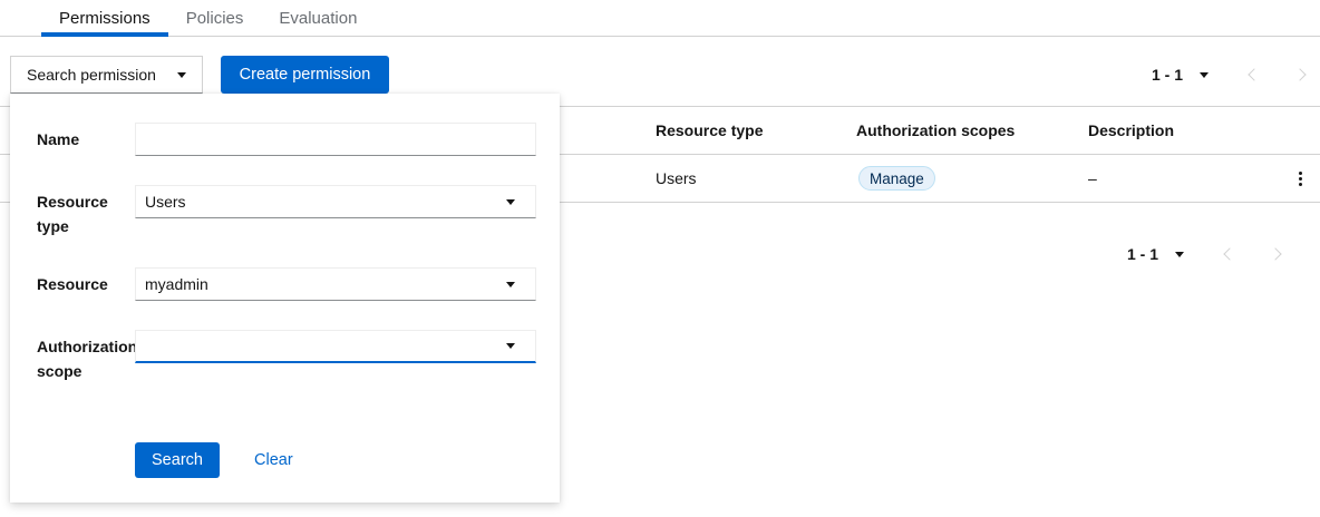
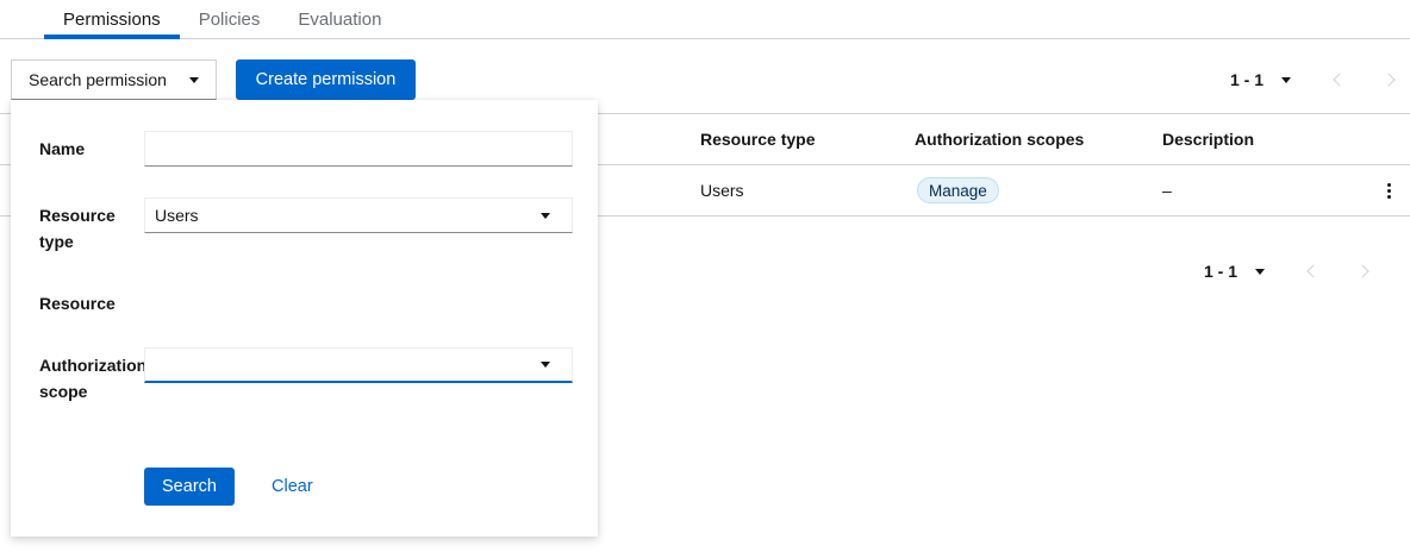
  Permissions
  Policies
  Evaluation
  Search permission
  Create permission
  1 - 1
  Resource type
  Authorization scopes
  Description
  Users
  Manage
  –
  1 - 1
  Name
  Resource type
  Users
  Resource
- myadmin
  Authorization scope
  Search
  Clear
